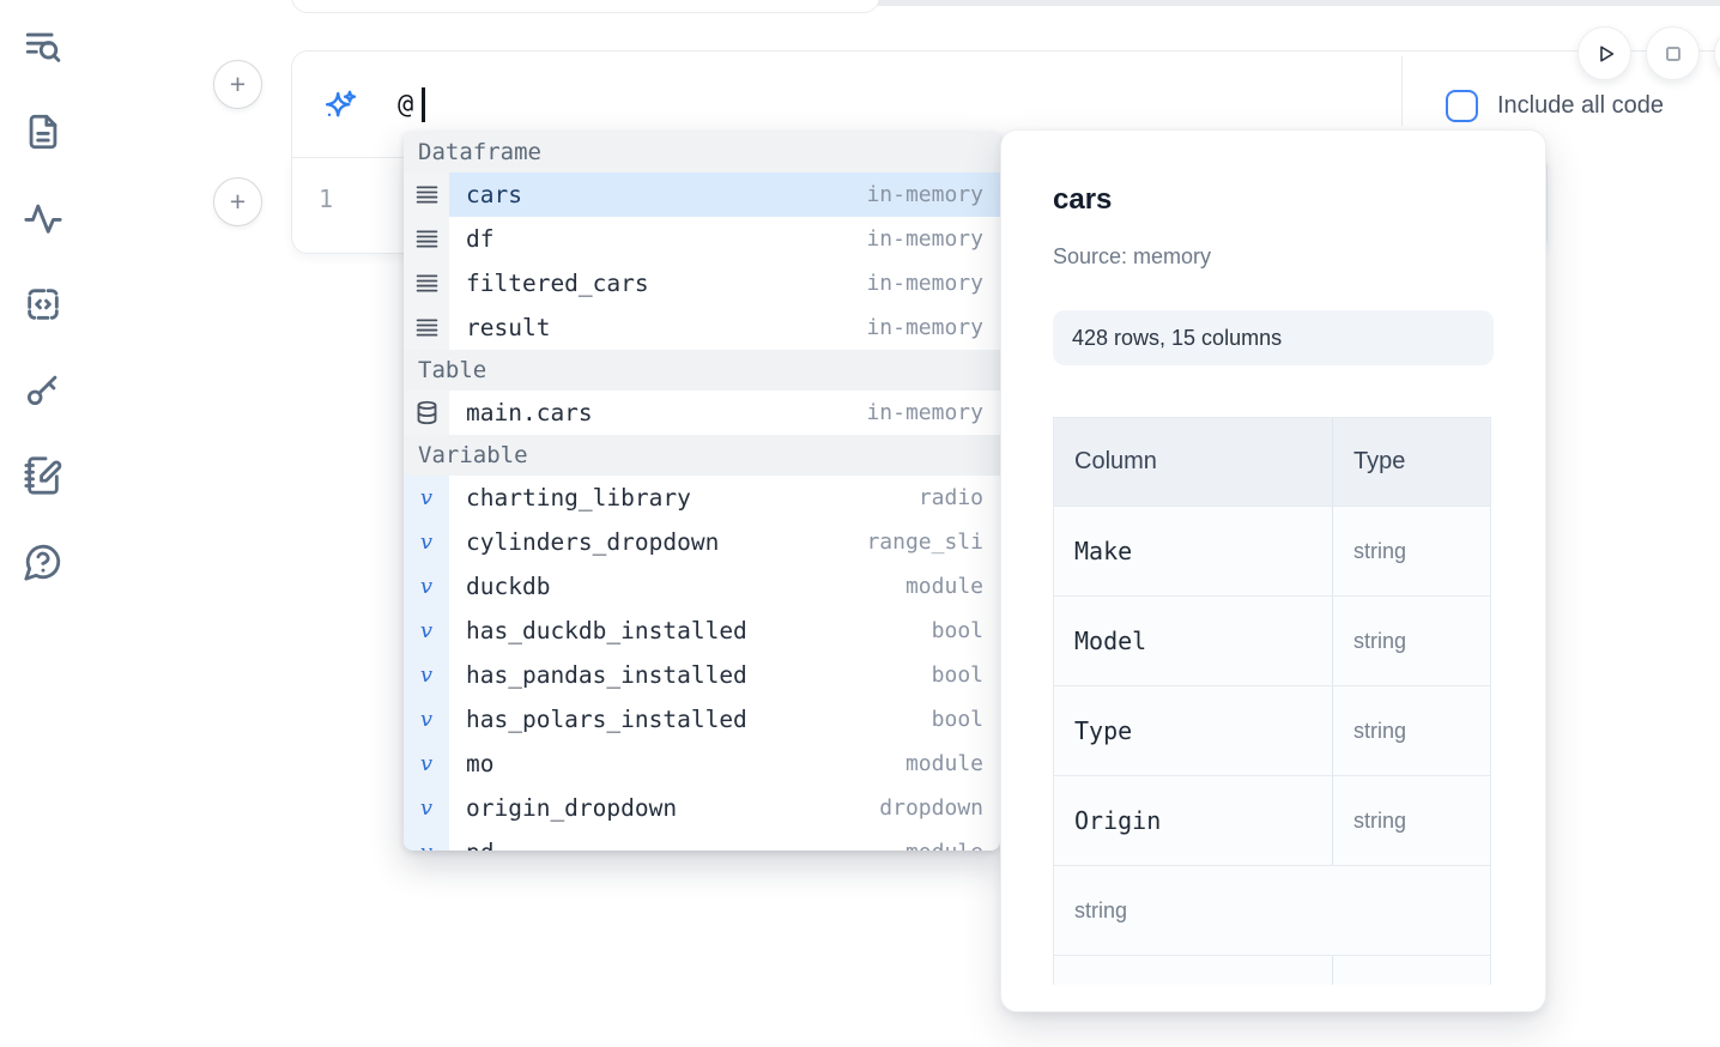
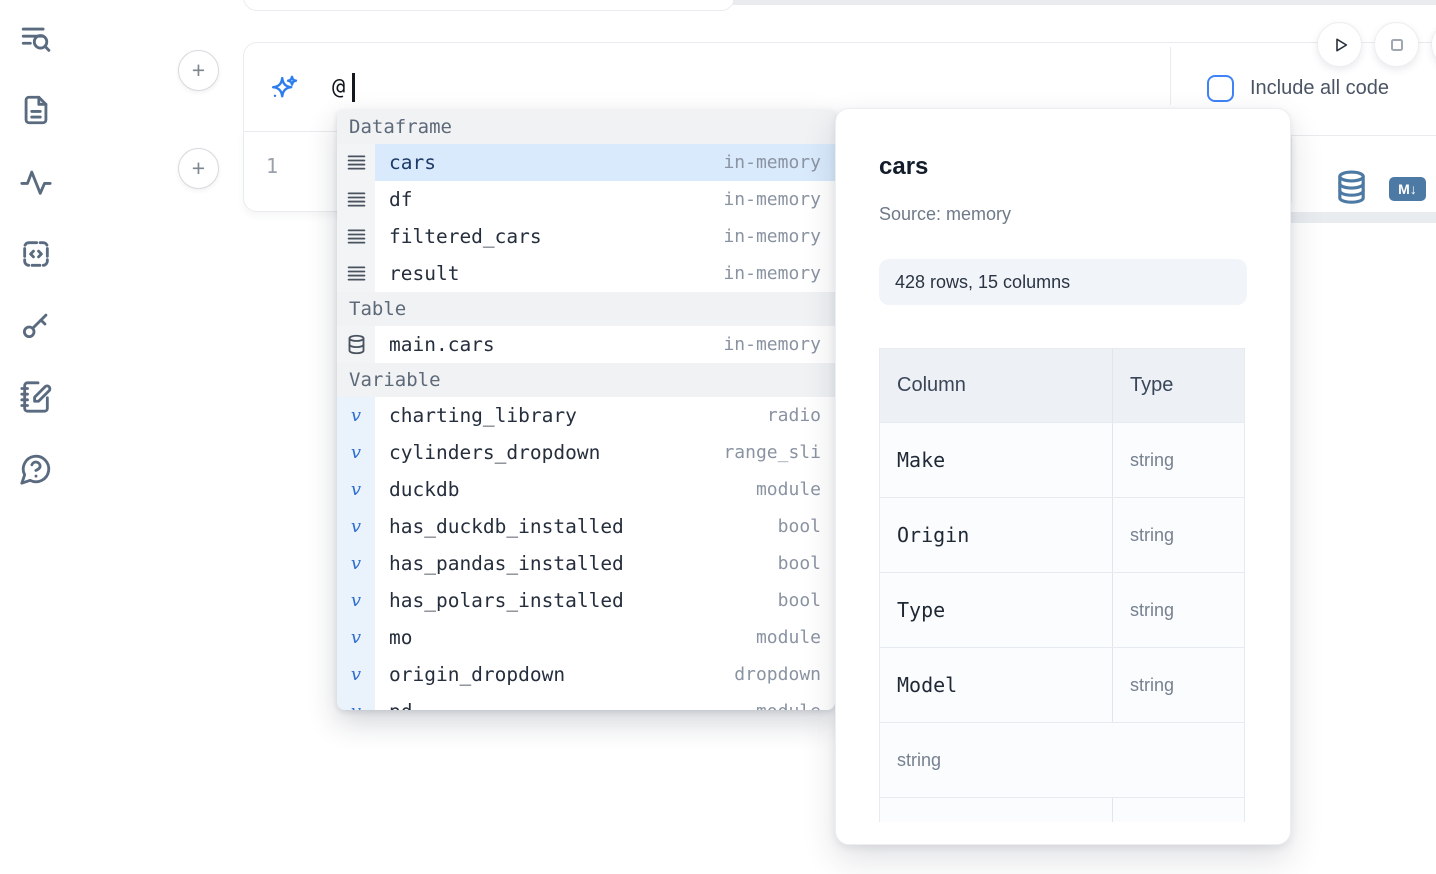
  +
  +
  @
  Include all code
  1
+ M↓
  Dataframe
  cars
  in-memory
  df
  in-memory
  filtered_cars
  in-memory
  result
  in-memory
  Table
  main.cars
  in-memory
  Variable
  v
  charting_library
  radio
  v
  cylinders_dropdown
  range_sli
  v
  duckdb
  module
  v
  has_duckdb_installed
  bool
  v
  has_pandas_installed
  bool
  v
  has_polars_installed
  bool
  v
  mo
  module
  v
  origin_dropdown
  dropdown
  cars
  Source: memory
  428 rows, 15 columns
  Column
  Type
  Make
  string
- Model
+ Origin
  string
  Type
  string
- Origin
+ Model
  string
  string
